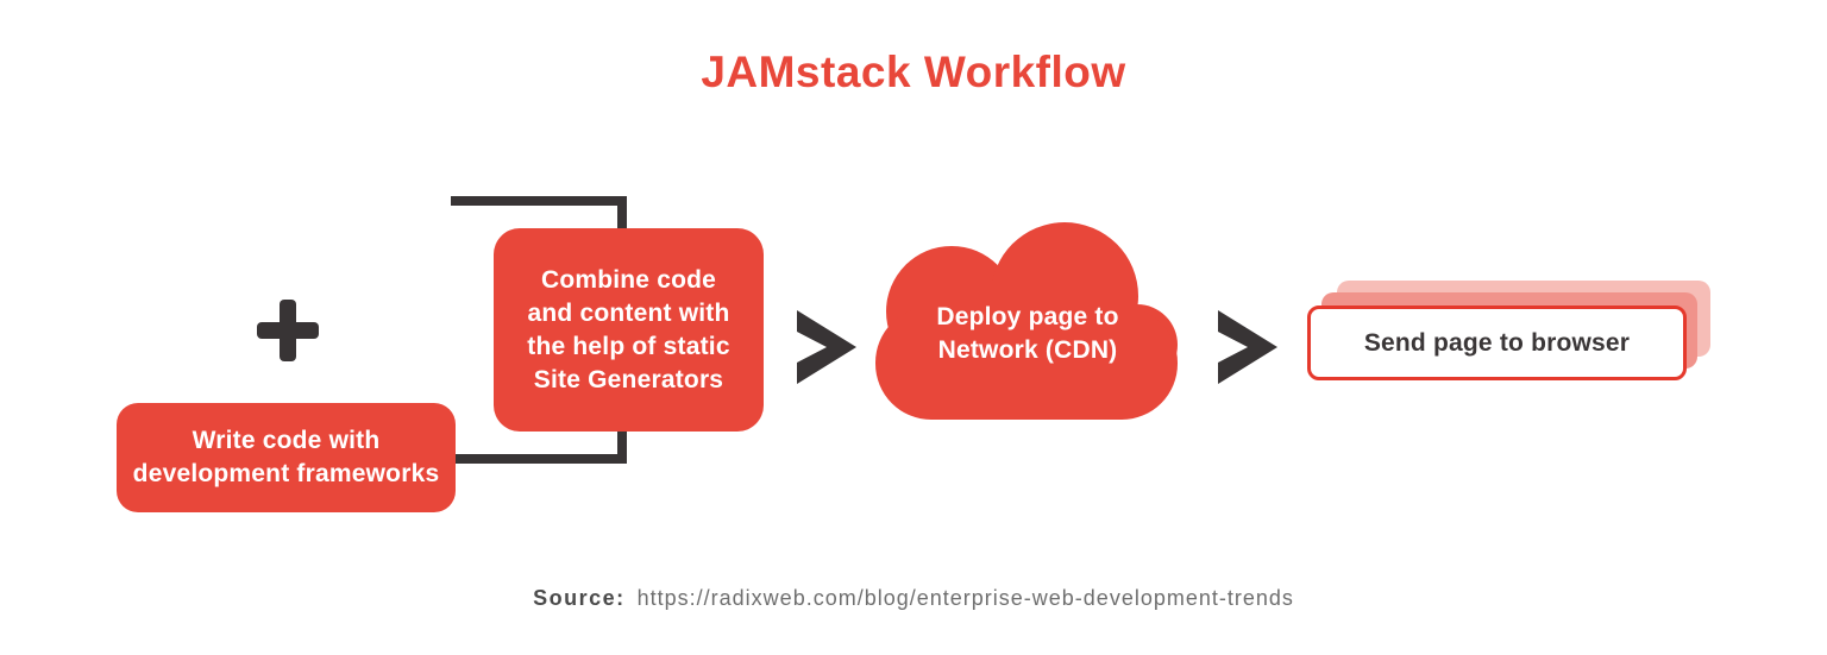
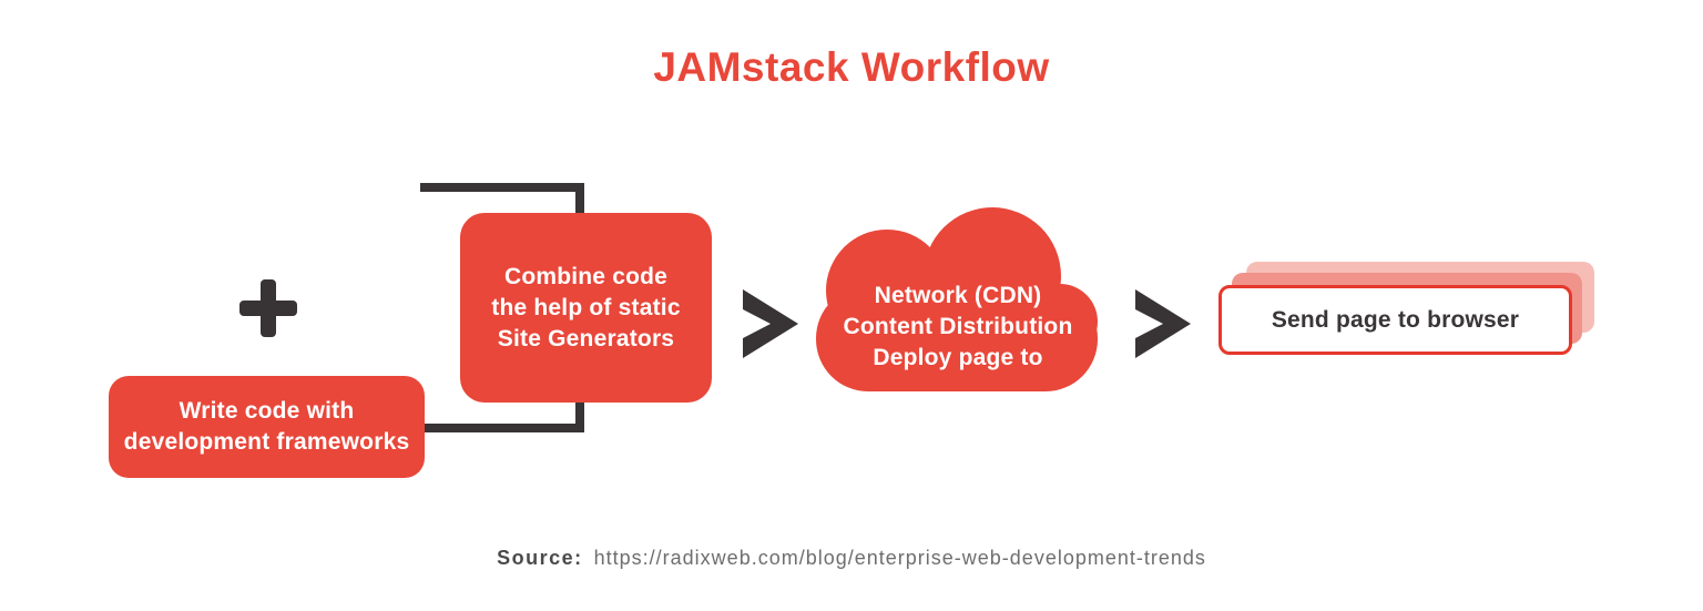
  JAMstack Workflow
  Write code with
  development frameworks
  Combine code
- and content with
  the help of static
  Site Generators
- Deploy page to
+ Network (CDN)
+ Content Distribution
- Network (CDN)
+ Deploy page to
  Send page to browser
  Source:
  https://radixweb.com/blog/enterprise-web-development-trends
